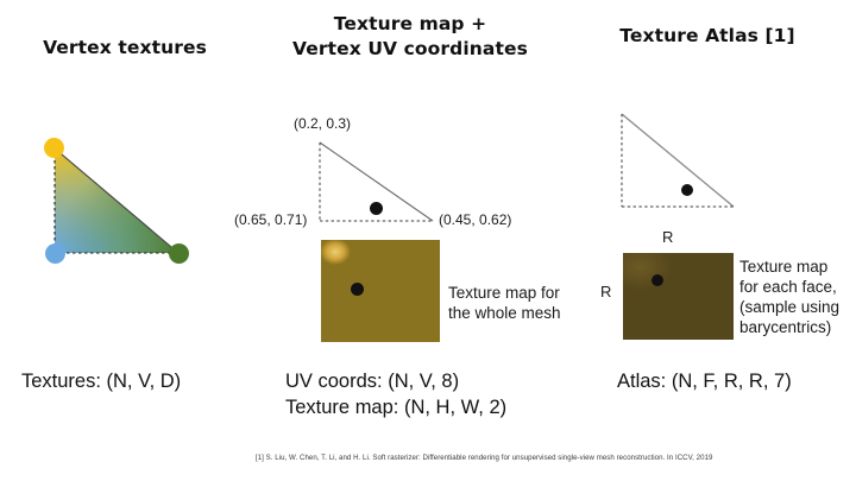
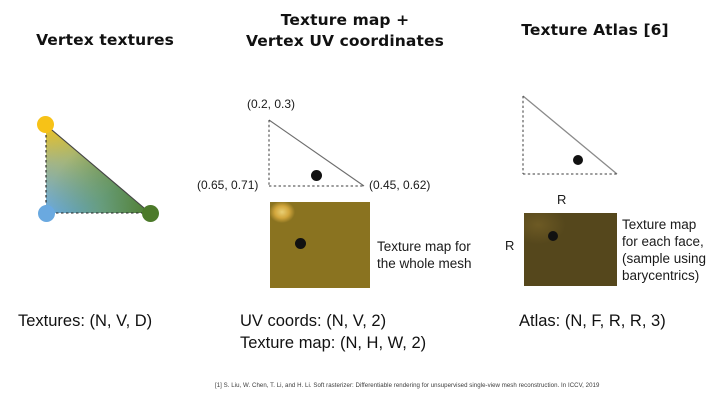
  Vertex textures
  Textures: (N, V, D)
  Texture map +
  Vertex UV coordinates
  (0.2, 0.3)
  (0.65, 0.71)
  (0.45, 0.62)
  Texture map for
  the whole mesh
- UV coords: (N, V, 8)
+ UV coords: (N, V, 2)
  Texture map: (N, H, W, 2)
- Texture Atlas [1]
+ Texture Atlas [6]
  R
  R
  Texture map
  for each face,
  (sample using
  barycentrics)
- Atlas: (N, F, R, R, 7)
+ Atlas: (N, F, R, R, 3)
